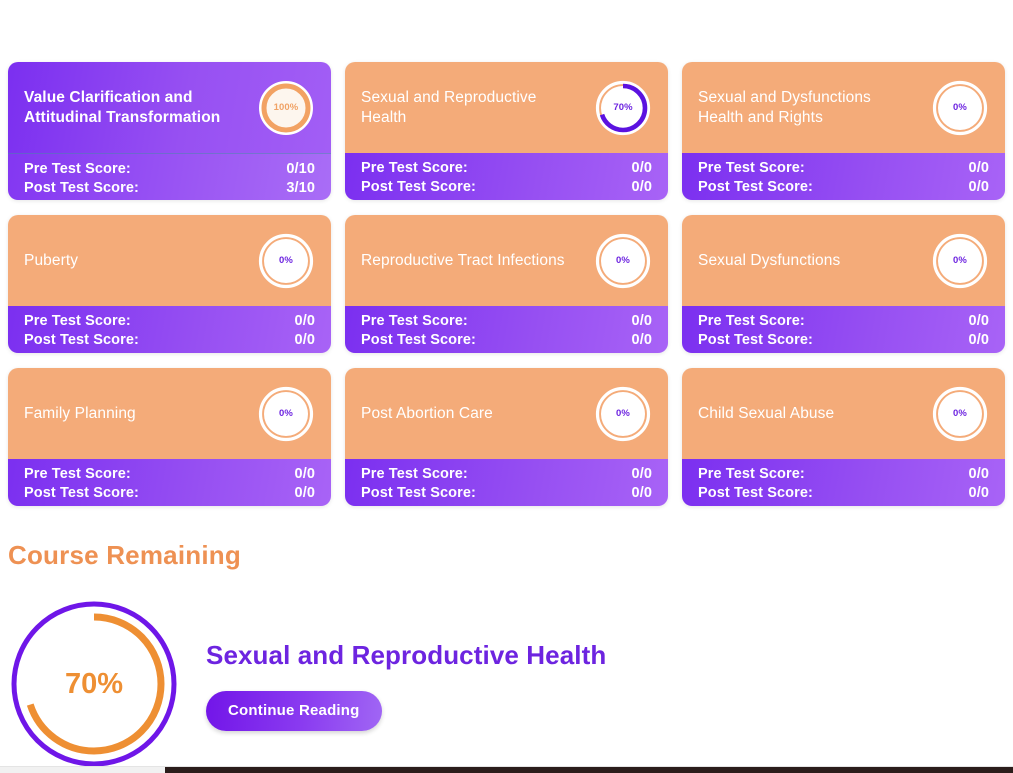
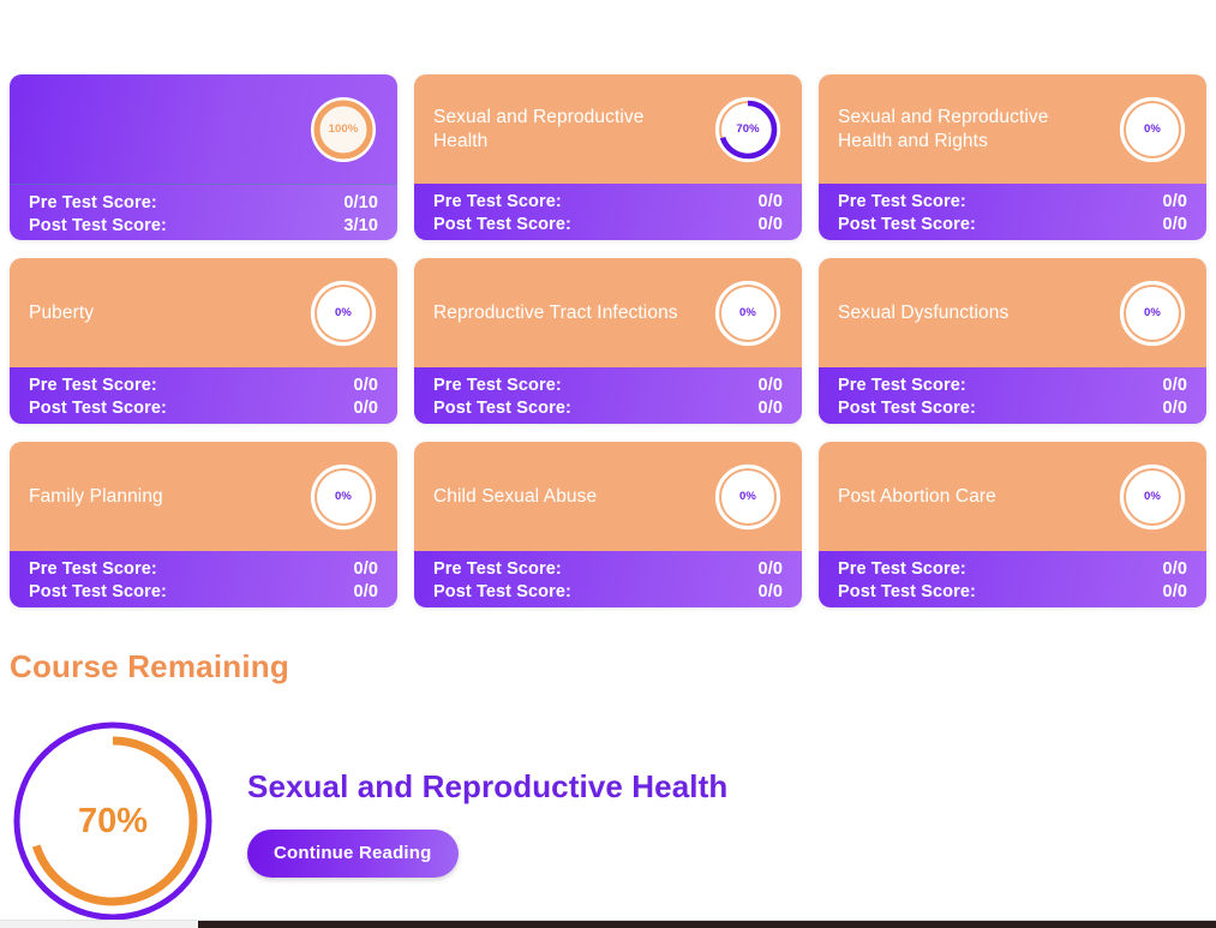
- Value Clarification and Attitudinal Transformation
  100%
  Pre Test Score:
  0/10
  Post Test Score:
  3/10
  Sexual and Reproductive Health
  70%
  Pre Test Score:
  0/0
  Post Test Score:
  0/0
- Sexual and Dysfunctions Health and Rights
+ Sexual and Reproductive Health and Rights
  0%
  Pre Test Score:
  0/0
  Post Test Score:
  0/0
  Puberty
  0%
  Pre Test Score:
  0/0
  Post Test Score:
  0/0
  Reproductive Tract Infections
  0%
  Pre Test Score:
  0/0
  Post Test Score:
  0/0
  Sexual Dysfunctions
  0%
  Pre Test Score:
  0/0
  Post Test Score:
  0/0
  Family Planning
  0%
  Pre Test Score:
  0/0
  Post Test Score:
  0/0
- Post Abortion Care
+ Child Sexual Abuse
  0%
  Pre Test Score:
  0/0
  Post Test Score:
  0/0
- Child Sexual Abuse
+ Post Abortion Care
  0%
  Pre Test Score:
  0/0
  Post Test Score:
  0/0
  Course Remaining
  70%
  Sexual and Reproductive Health
  Continue Reading
